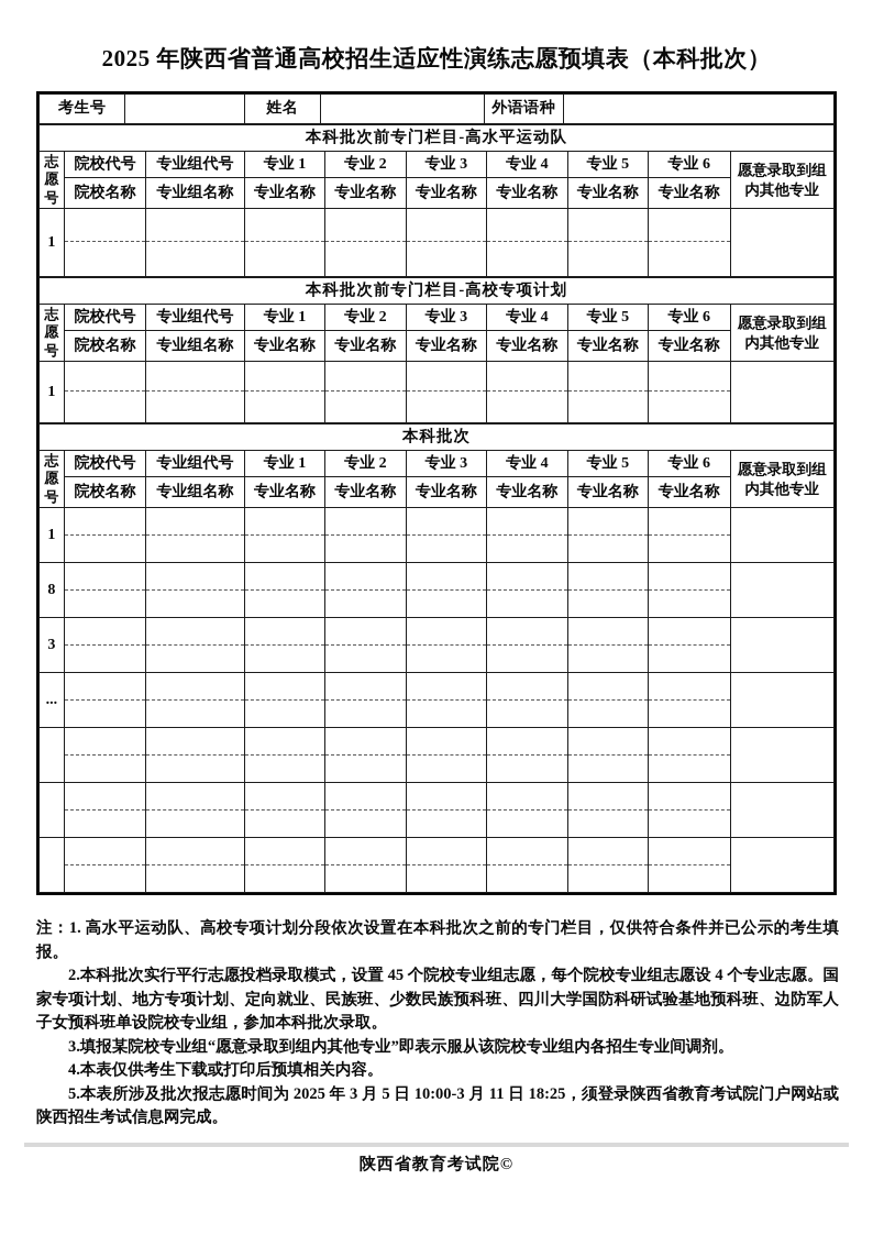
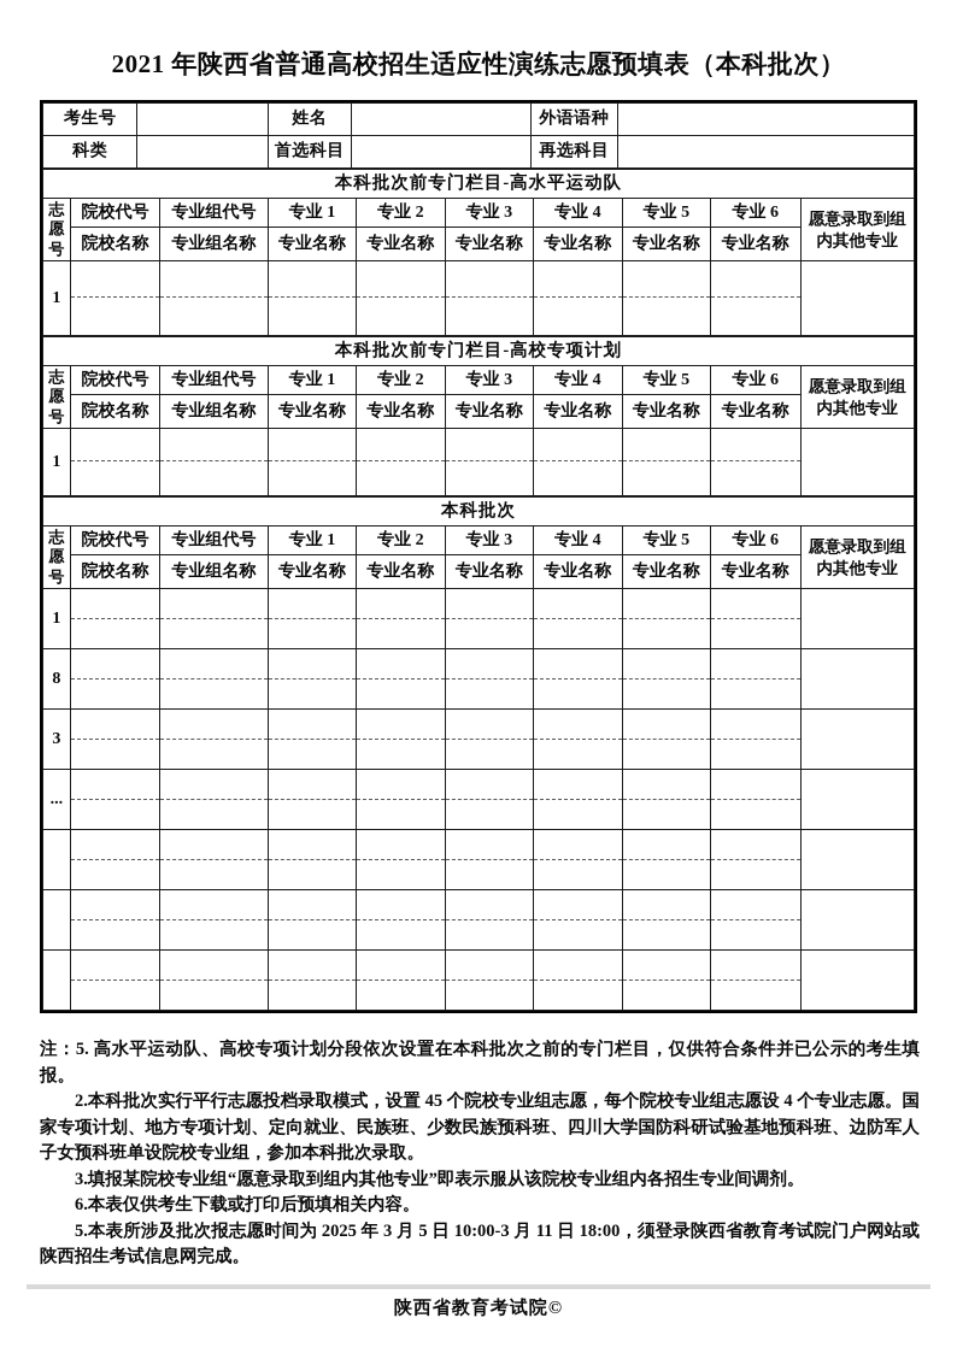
- 2025 年陕西省普通高校招生适应性演练志愿预填表（本科批次）
+ 2021 年陕西省普通高校招生适应性演练志愿预填表（本科批次）
  考生号		姓名		外语语种
+ 科类		首选科目		再选科目
  本科批次前专门栏目-高水平运动队
  志愿号	院校代号	专业组代号	专业 1	专业 2	专业 3	专业 4	专业 5	专业 6	愿意录取到组内其他专业
  院校名称	专业组名称	专业名称	专业名称	专业名称	专业名称	专业名称	专业名称
  1
  本科批次前专门栏目-高校专项计划
  志愿号	院校代号	专业组代号	专业 1	专业 2	专业 3	专业 4	专业 5	专业 6	愿意录取到组内其他专业
  院校名称	专业组名称	专业名称	专业名称	专业名称	专业名称	专业名称	专业名称
  1
  本科批次
  志愿号	院校代号	专业组代号	专业 1	专业 2	专业 3	专业 4	专业 5	专业 6	愿意录取到组内其他专业
  院校名称	专业组名称	专业名称	专业名称	专业名称	专业名称	专业名称	专业名称
  1
  8
  3
  ...
- 注：1. 高水平运动队、高校专项计划分段依次设置在本科批次之前的专门栏目，仅供符合条件并已公示的考生填报。
+ 注：5. 高水平运动队、高校专项计划分段依次设置在本科批次之前的专门栏目，仅供符合条件并已公示的考生填报。
  2.本科批次实行平行志愿投档录取模式，设置 45 个院校专业组志愿，每个院校专业组志愿设 4 个专业志愿。国家专项计划、地方专项计划、定向就业、民族班、少数民族预科班、四川大学国防科研试验基地预科班、边防军人子女预科班单设院校专业组，参加本科批次录取。
  3.填报某院校专业组“愿意录取到组内其他专业”即表示服从该院校专业组内各招生专业间调剂。
- 4.本表仅供考生下载或打印后预填相关内容。
+ 6.本表仅供考生下载或打印后预填相关内容。
- 5.本表所涉及批次报志愿时间为 2025 年 3 月 5 日 10:00-3 月 11 日 18:25，须登录陕西省教育考试院门户网站或陕西招生考试信息网完成。
+ 5.本表所涉及批次报志愿时间为 2025 年 3 月 5 日 10:00-3 月 11 日 18:00，须登录陕西省教育考试院门户网站或陕西招生考试信息网完成。
  陕西省教育考试院©
